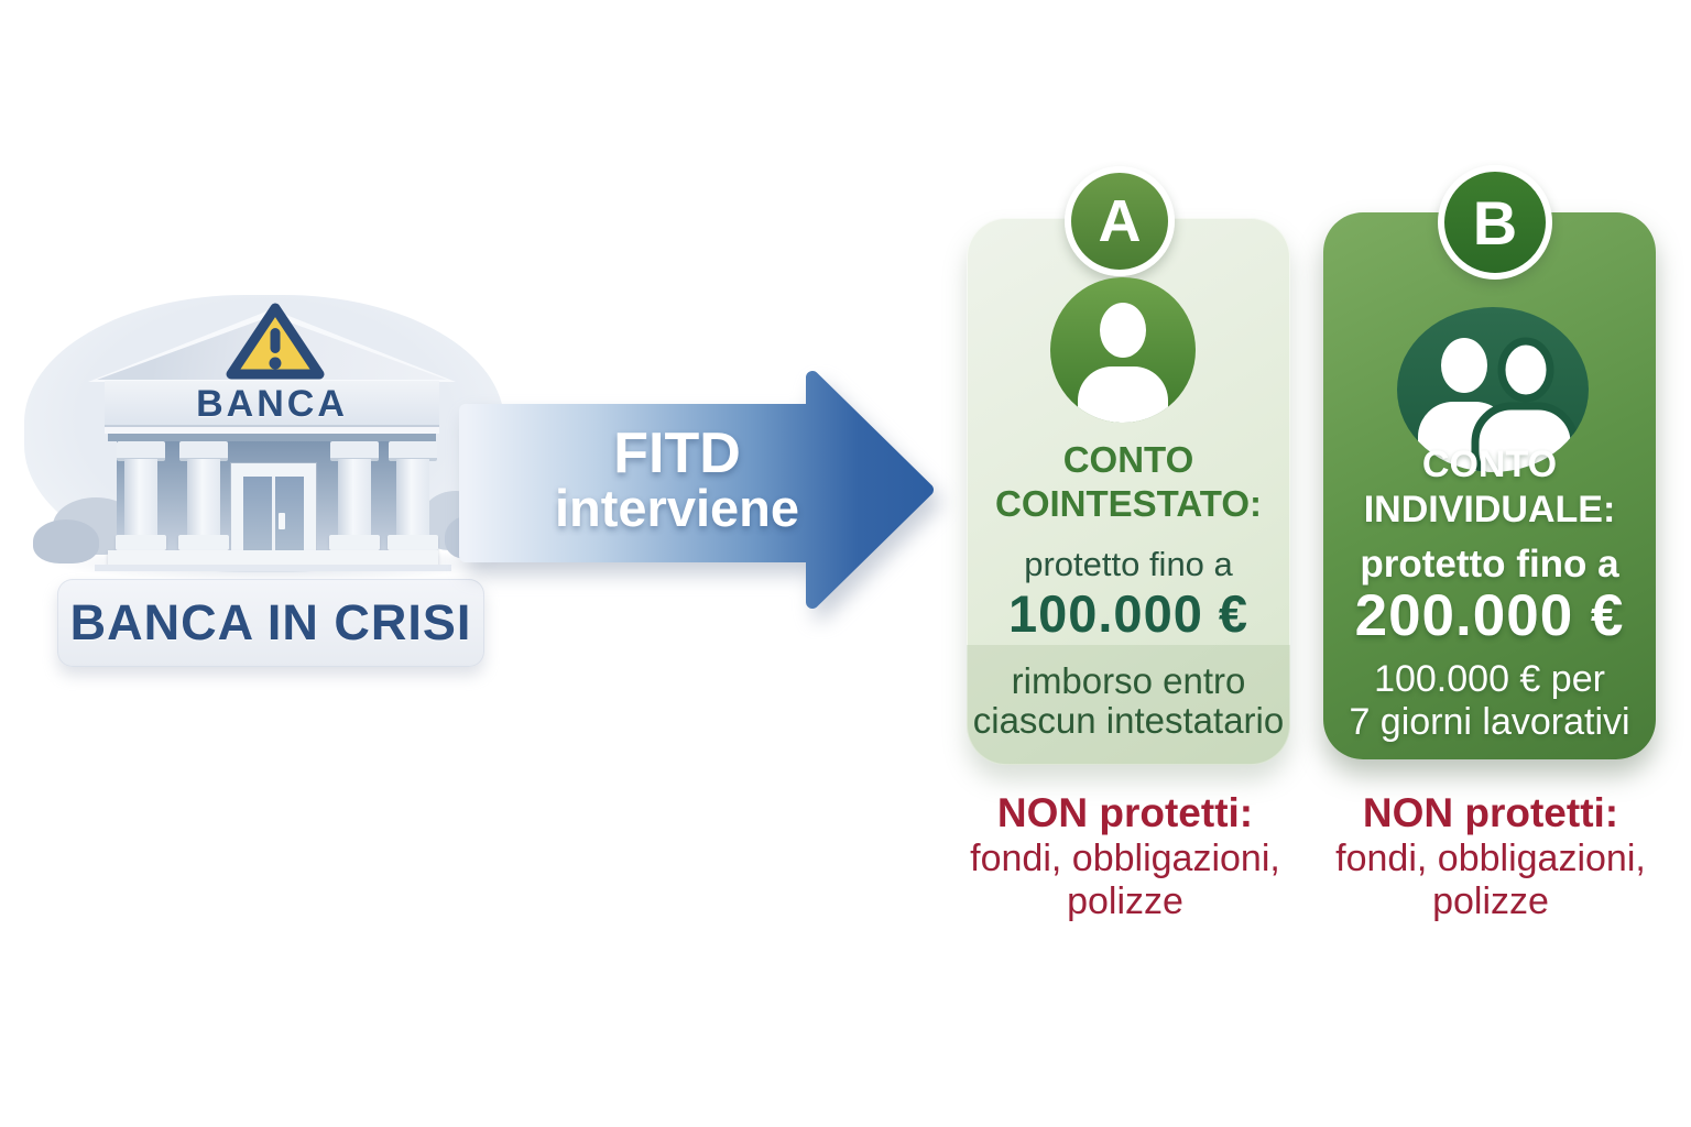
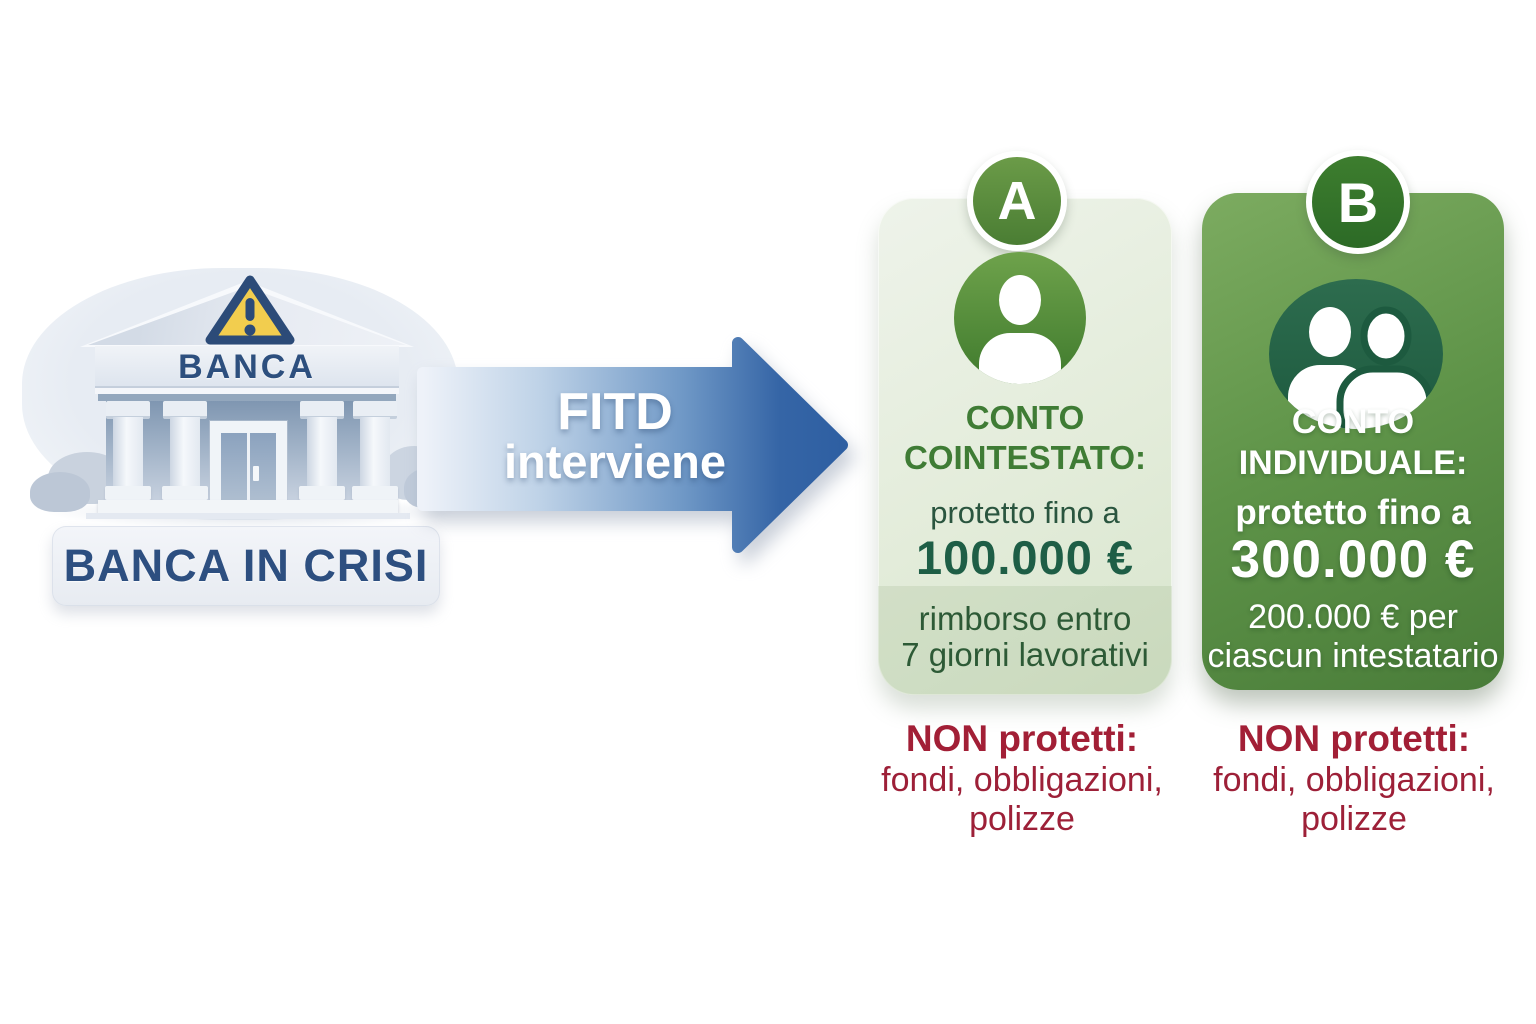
  BANCA
  BANCA IN CRISI
  FITD
  interviene
  A
  CONTO
  COINTESTATO:
  protetto fino a
  100.000 €
  rimborso entro
- ciascun intestatario
+ 7 giorni lavorativi
  B
  CONTO
  INDIVIDUALE:
  protetto fino a
- 200.000 €
+ 300.000 €
- 100.000 € per
+ 200.000 € per
- 7 giorni lavorativi
+ ciascun intestatario
  NON protetti:
  fondi, obbligazioni,
  polizze
  NON protetti:
  fondi, obbligazioni,
  polizze
